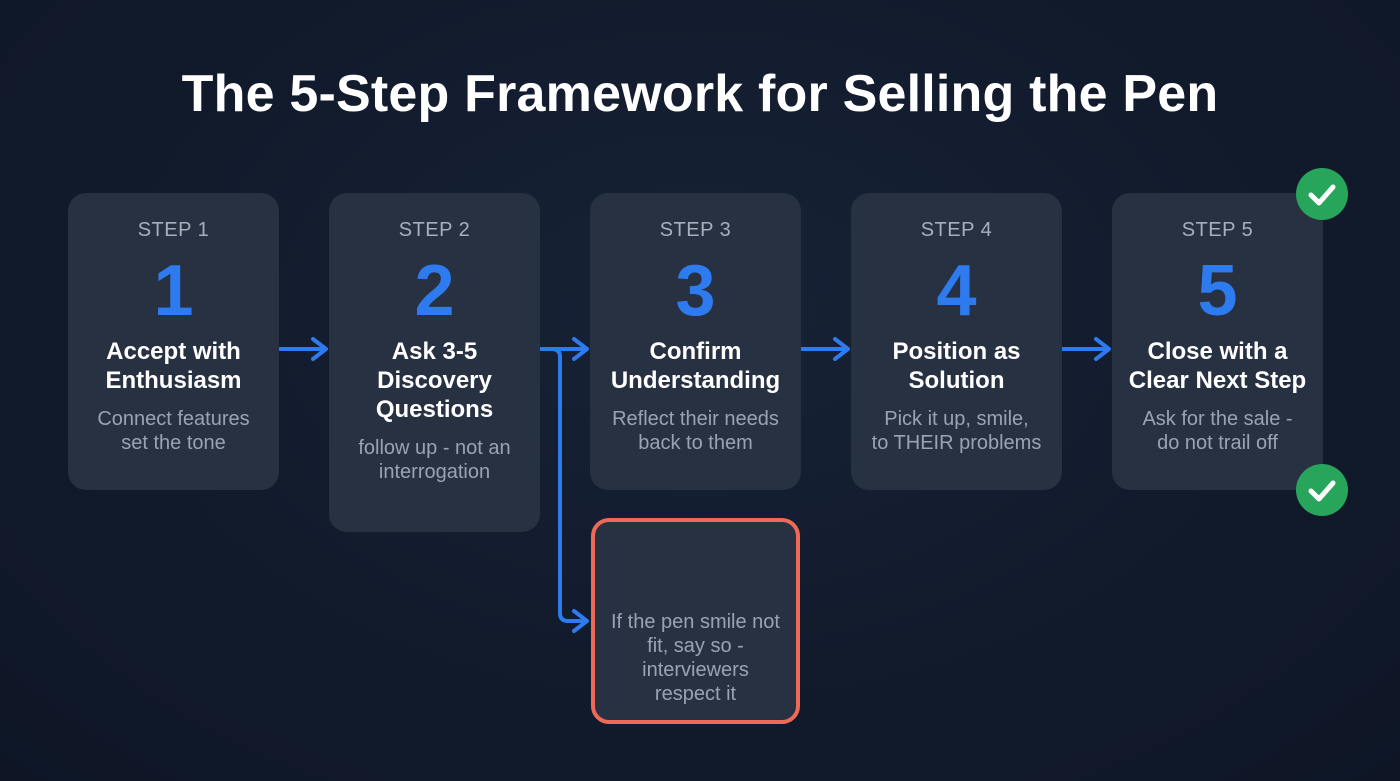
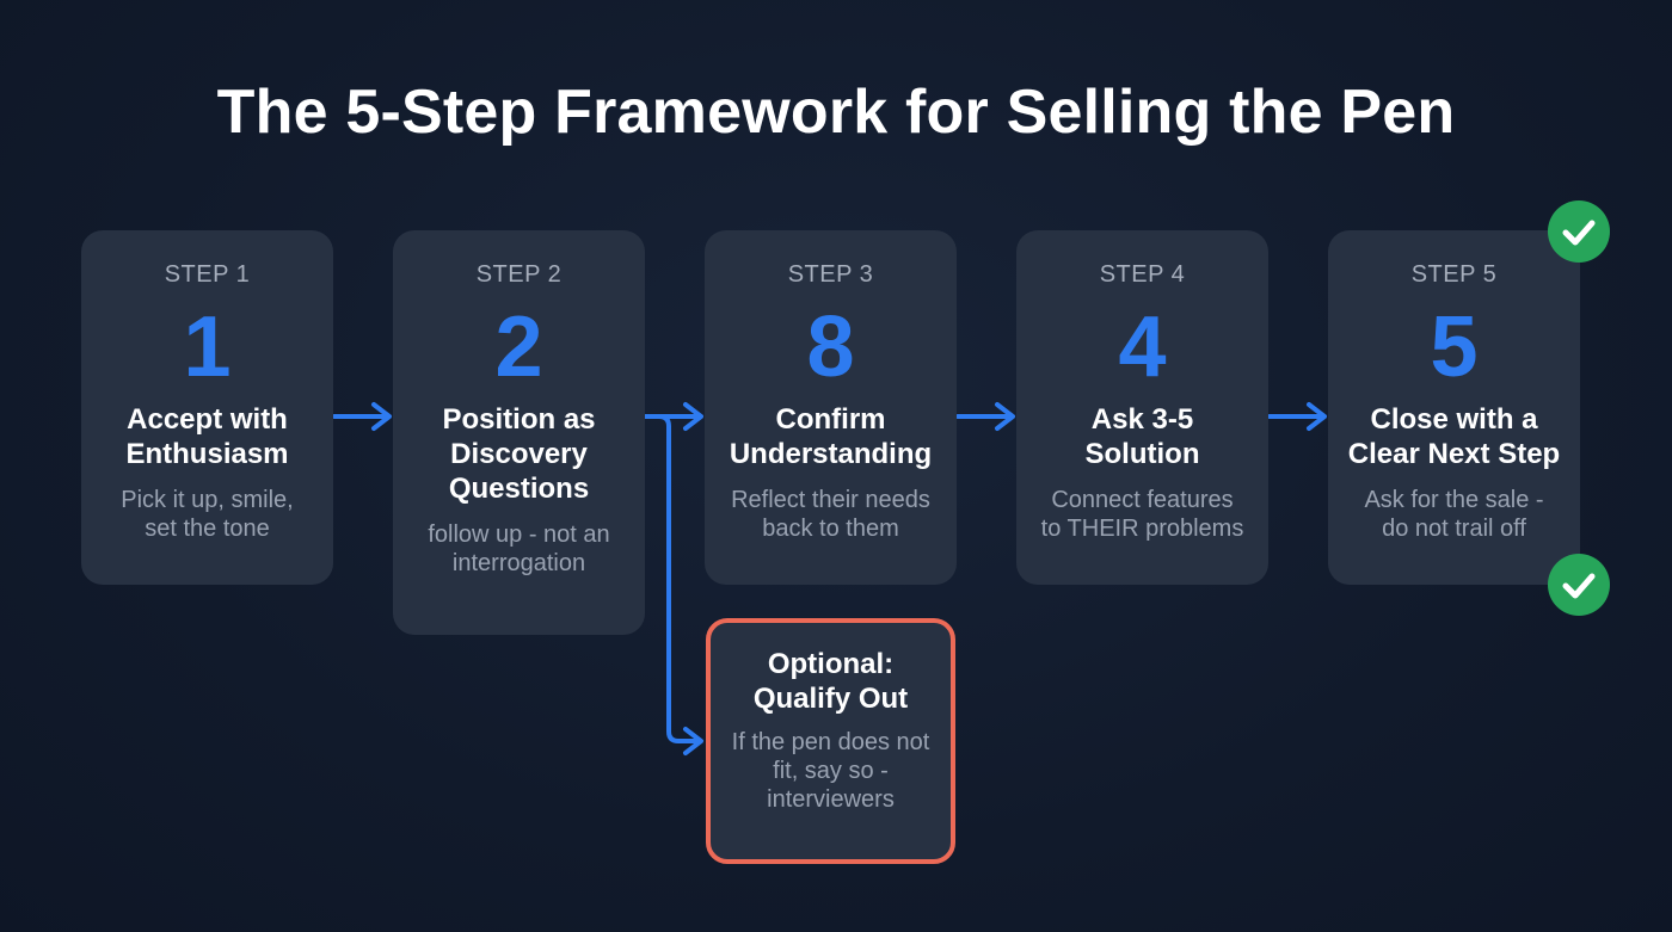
  The 5-Step Framework for Selling the Pen
  STEP 1
  1
  Accept with
  Enthusiasm
- Connect features
+ Pick it up, smile,
  set the tone
  STEP 2
  2
- Ask 3-5
+ Position as
  Discovery
  Questions
  follow up - not an
  interrogation
  STEP 3
- 3
+ 8
  Confirm
  Understanding
  Reflect their needs
  back to them
  STEP 4
  4
- Position as
+ Ask 3-5
  Solution
- Pick it up, smile,
+ Connect features
  to THEIR problems
  STEP 5
  5
  Close with a
  Clear Next Step
  Ask for the sale -
  do not trail off
+ Optional:
+ Qualify Out
- If the pen smile not
+ If the pen does not
  fit, say so -
  interviewers
- respect it
